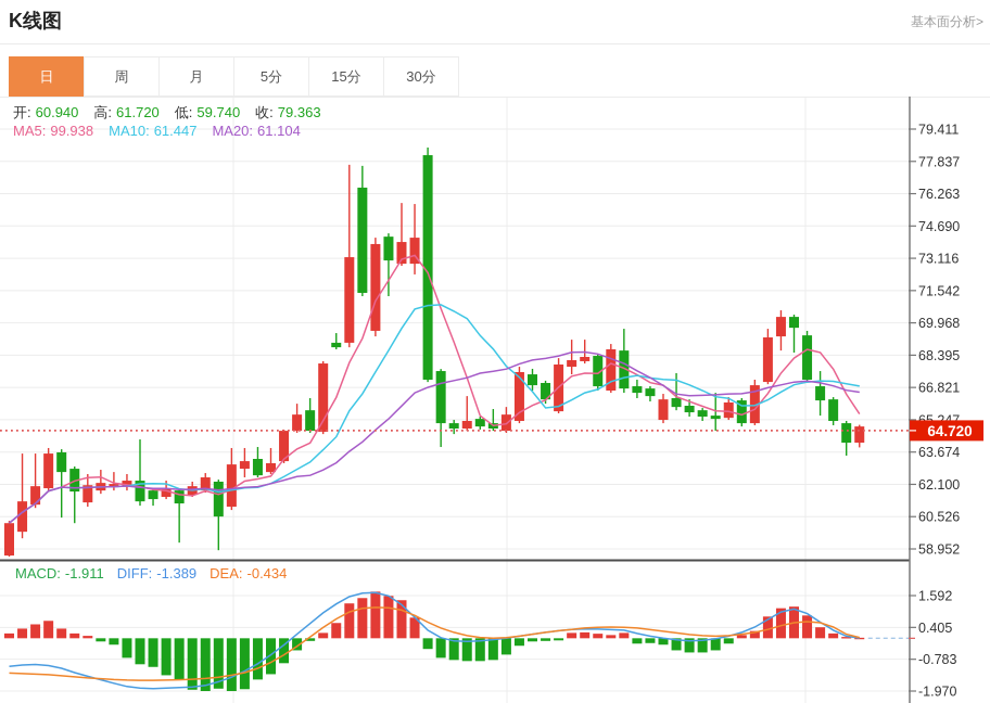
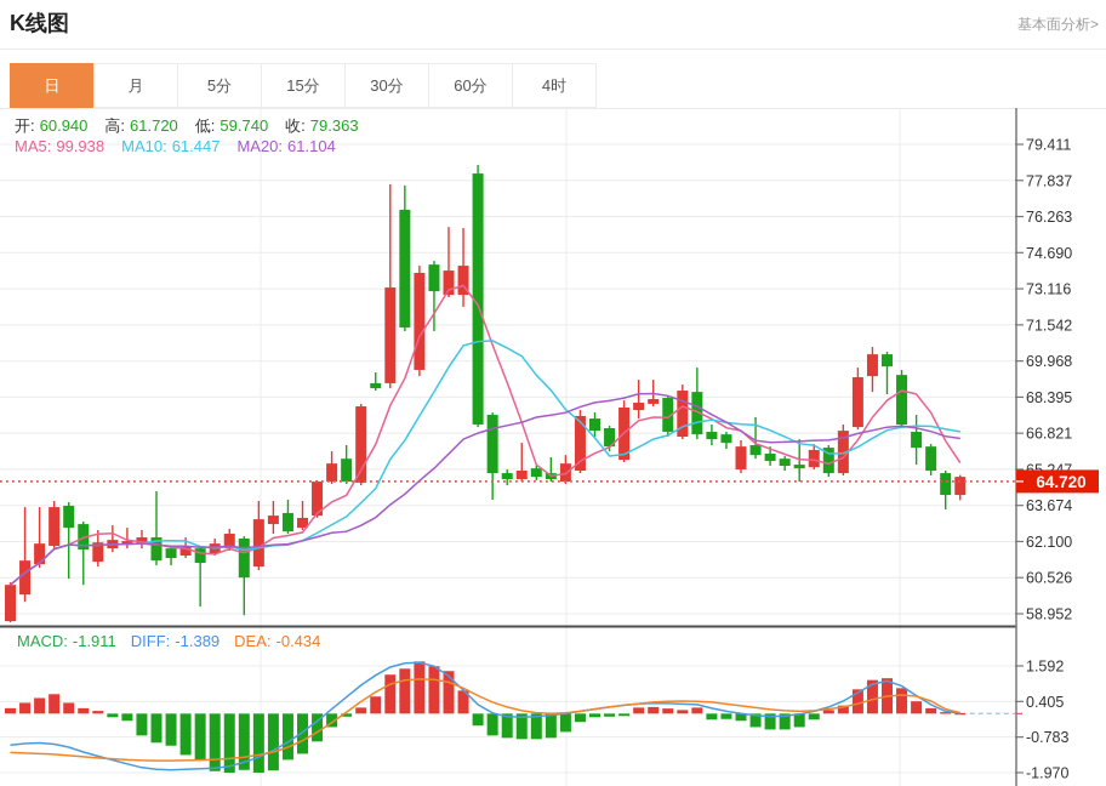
  K线图
  基本面分析>
  日
- 周
  月
  5分
  15分
  30分
+ 60分
+ 4时
  79.411
  77.837
  76.263
  74.690
  73.116
  71.542
  69.968
  68.395
  66.821
  63.674
  62.100
  60.526
  58.952
  1.592
  0.405
  -0.783
  -1.970
  64.720
  开: 60.940 高: 61.720 低: 59.740 收: 79.363
  MA5: 99.938 MA10: 61.447 MA20: 61.104
  MACD: -1.911 DIFF: -1.389 DEA: -0.434
